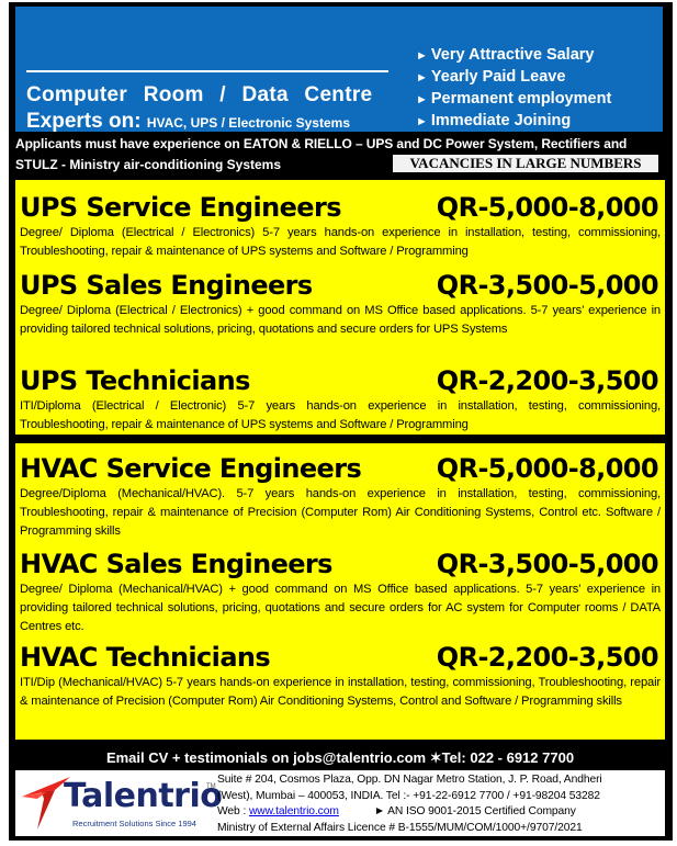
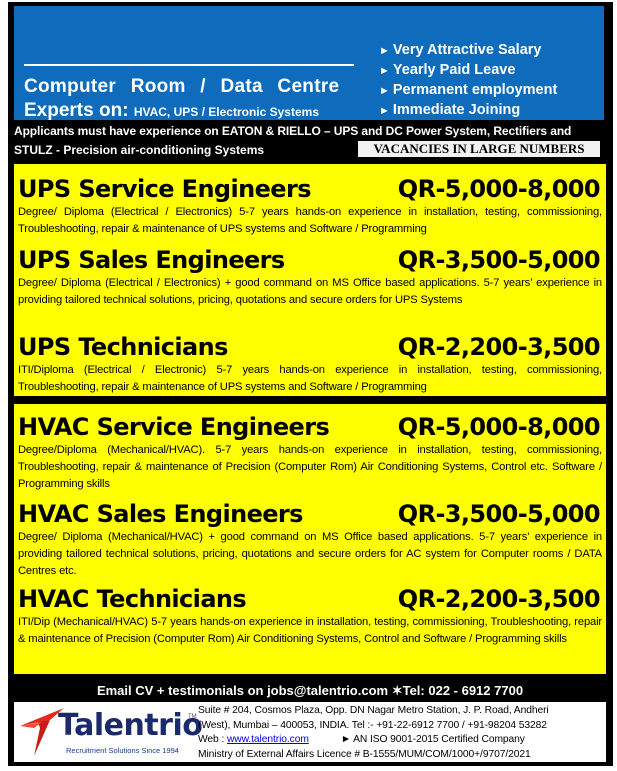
  Computer Room / Data Centre
  Experts on: HVAC, UPS / Electronic Systems
  ► Very Attractive Salary
  ► Yearly Paid Leave
  ► Permanent employment
  ► Immediate Joining
  Applicants must have experience on EATON & RIELLO – UPS and DC Power System, Rectifiers and
- STULZ - Ministry air-conditioning Systems
+ STULZ - Precision air-conditioning Systems
  VACANCIES IN LARGE NUMBERS
  UPS Service Engineers
  QR-5,000-8,000
  Degree/ Diploma (Electrical / Electronics) 5-7 years hands-on experience in installation, testing, commissioning, Troubleshooting, repair & maintenance of UPS systems and Software / Programming
  UPS Sales Engineers
  QR-3,500-5,000
  Degree/ Diploma (Electrical / Electronics) + good command on MS Office based applications. 5-7 years’ experience in providing tailored technical solutions, pricing, quotations and secure orders for UPS Systems
  UPS Technicians
  QR-2,200-3,500
  ITI/Diploma (Electrical / Electronic) 5-7 years hands-on experience in installation, testing, commissioning, Troubleshooting, repair & maintenance of UPS systems and Software / Programming
  HVAC Service Engineers
  QR-5,000-8,000
  Degree/Diploma (Mechanical/HVAC). 5-7 years hands-on experience in installation, testing, commissioning, Troubleshooting, repair & maintenance of Precision (Computer Rom) Air Conditioning Systems, Control etc. Software / Programming skills
  HVAC Sales Engineers
  QR-3,500-5,000
  Degree/ Diploma (Mechanical/HVAC) + good command on MS Office based applications. 5-7 years’ experience in providing tailored technical solutions, pricing, quotations and secure orders for AC system for Computer rooms / DATA Centres etc.
  HVAC Technicians
  QR-2,200-3,500
  ITI/Dip (Mechanical/HVAC) 5-7 years hands-on experience in installation, testing, commissioning, Troubleshooting, repair & maintenance of Precision (Computer Rom) Air Conditioning Systems, Control and Software / Programming skills
  Email CV + testimonials on jobs@talentrio.com ✶Tel: 022 - 6912 7700
  Talentrio
  Recruitment Solutions Since 1994
  Suite # 204, Cosmos Plaza, Opp. DN Nagar Metro Station, J. P. Road, Andheri
  (West), Mumbai – 400053, INDIA. Tel :- +91-22-6912 7700 / +91-98204 53282
  Web : www.talentrio.com ► AN ISO 9001-2015 Certified Company
  Ministry of External Affairs Licence # B-1555/MUM/COM/1000+/9707/2021
